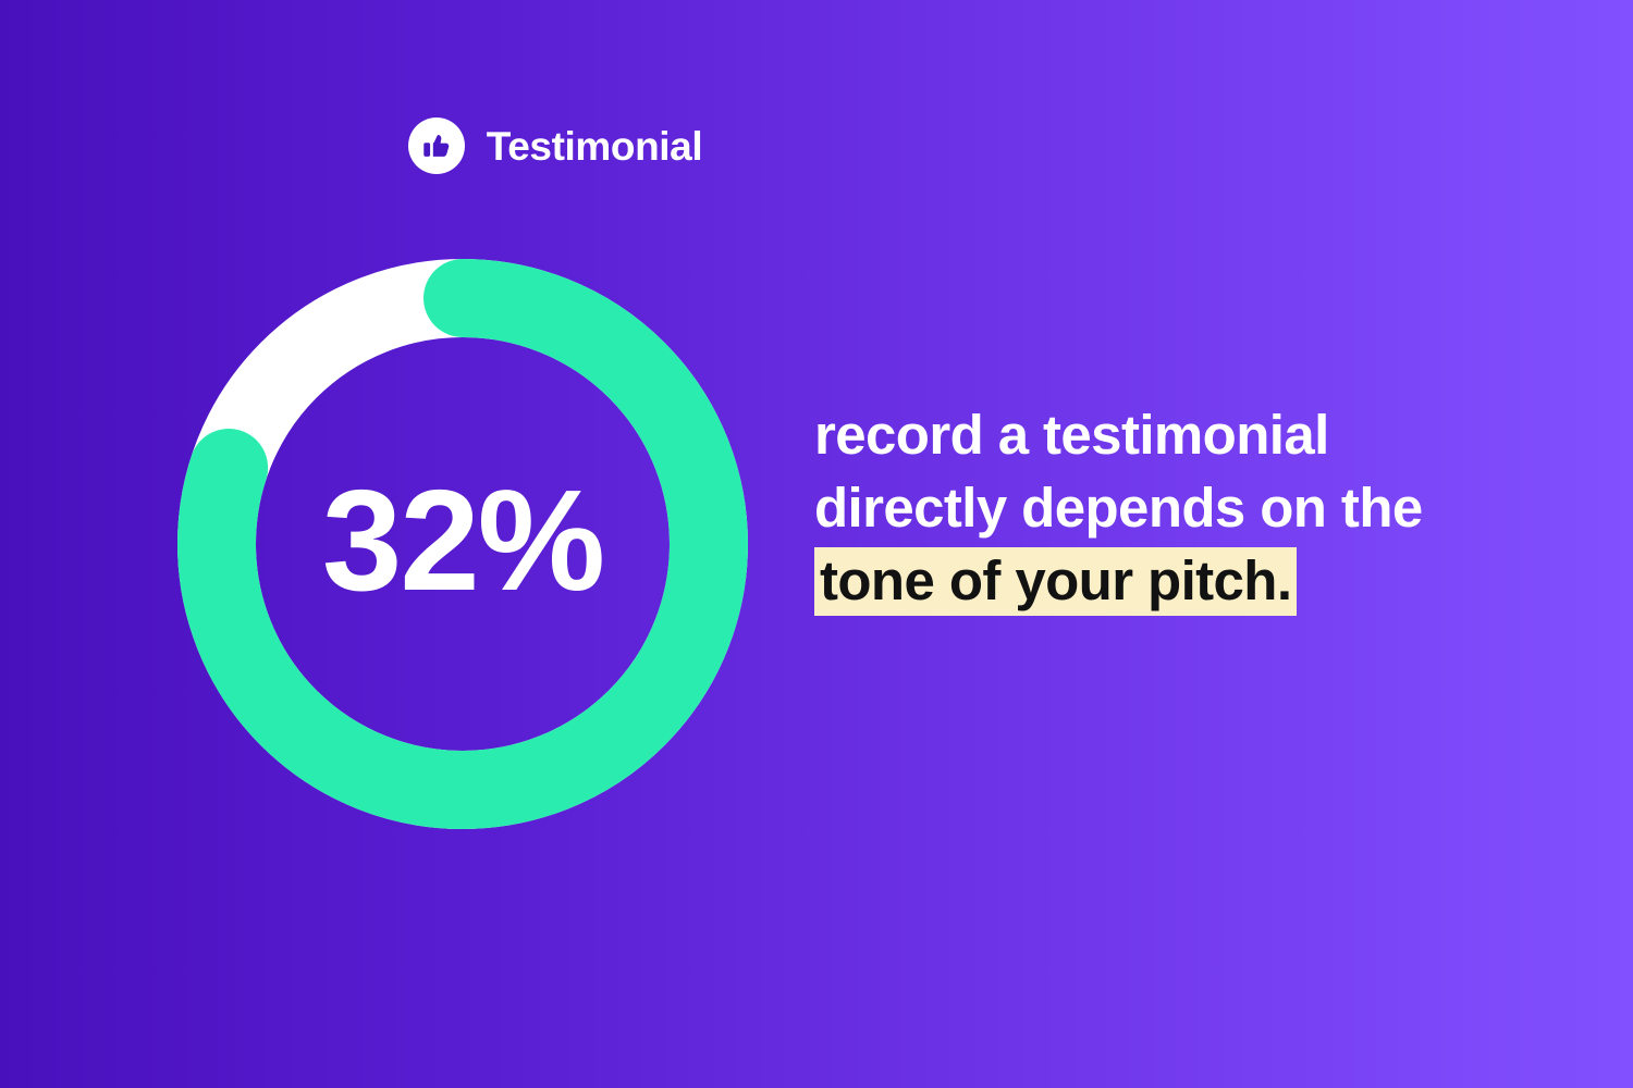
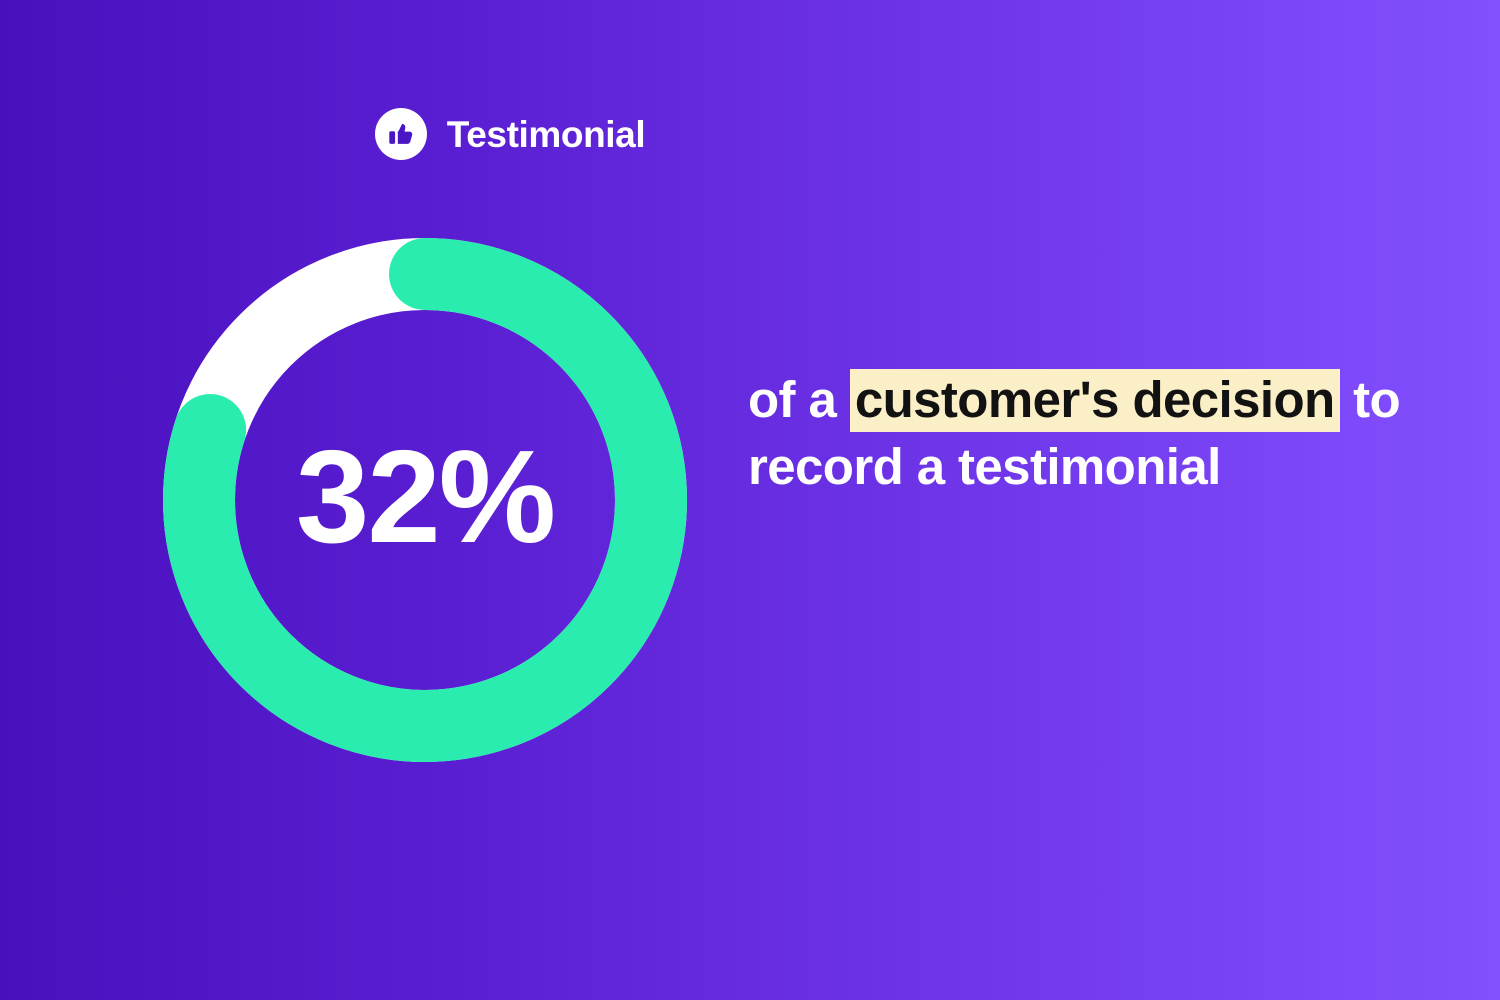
  Testimonial
  32%
+ of a customer's decision to
  record a testimonial
- directly depends on the
- tone of your pitch.
